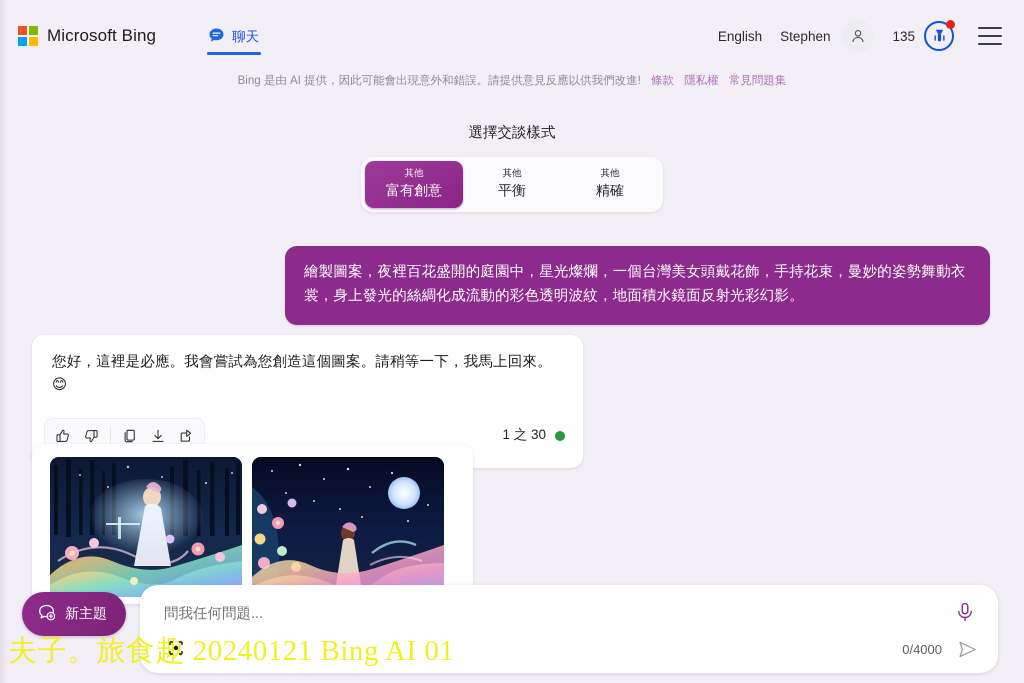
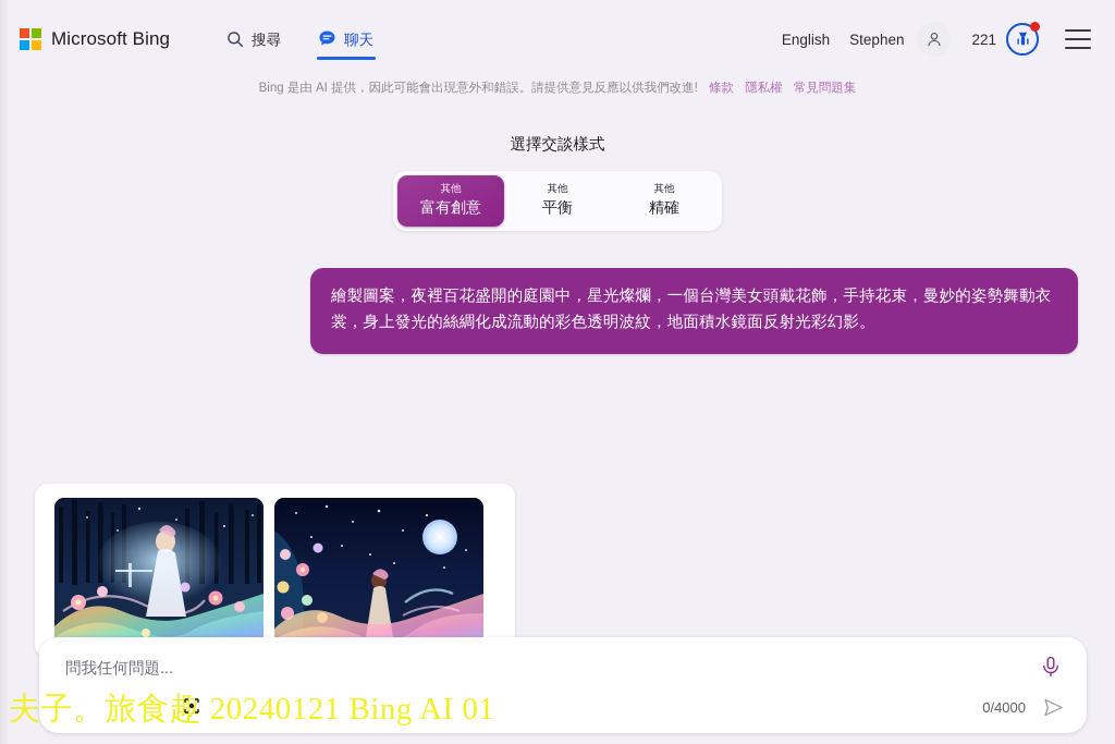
  Microsoft Bing
+ 搜尋
  聊天
  English
  Stephen
- 135
+ 221
  Bing 是由 AI 提供，因此可能會出現意外和錯誤。請提供意見反應以供我們改進! 條款 隱私權 常見問題集
  選擇交談樣式
  其他
  富有創意
  其他
  平衡
  其他
  精確
  繪製圖案，夜裡百花盛開的庭園中，星光燦爛，一個台灣美女頭戴花飾，手持花束，曼妙的姿勢舞動衣裳，身上發光的絲綢化成流動的彩色透明波紋，地面積水鏡面反射光彩幻影。
- 您好，這裡是必應。我會嘗試為您創造這個圖案。請稍等一下，我馬上回來。 😊
- 1 之 30
- 新主題
  問我任何問題...
  0/4000
  夫子。旅食 20240121 Bing AI 01
